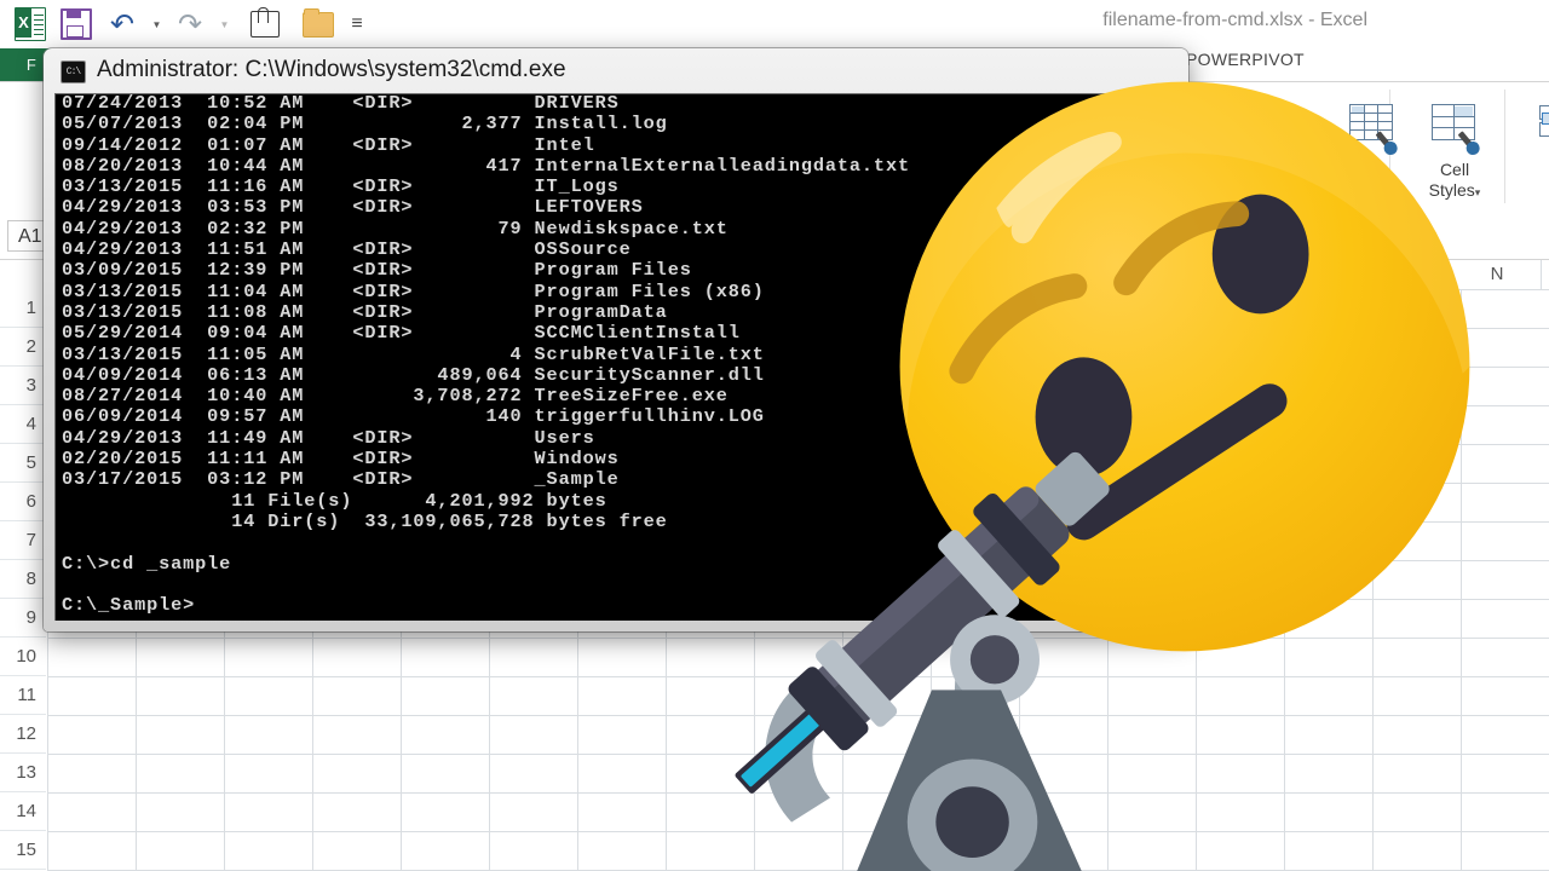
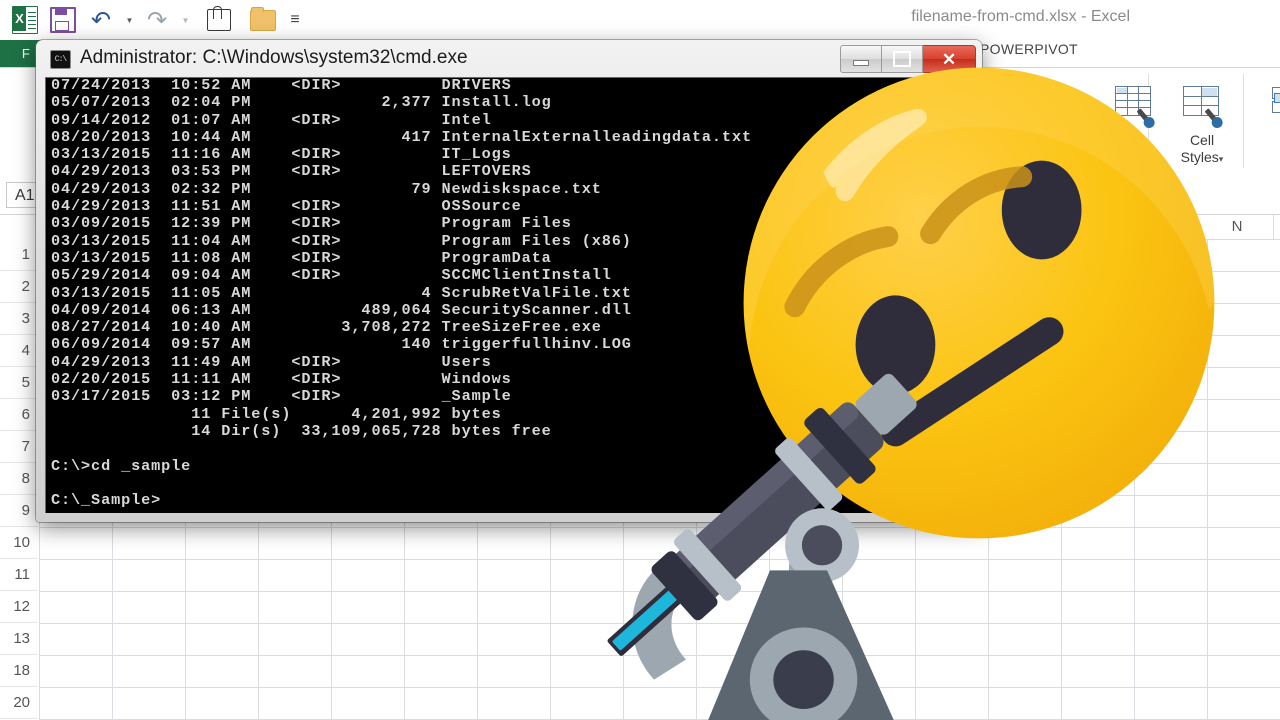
  X
  ↶
  ▼
  ↷
  ▼
  ≡
  filename-from-cmd.xlsx - Excel
  F
  POWERPIVOT
  Cell
  Styles▾
  A1
  N
  1
  2
  3
  4
  5
  6
  7
  8
  9
  10
  11
  12
  13
- 14
+ 18
- 15
+ 20
  C:\
  Administrator: C:\Windows\system32\cmd.exe
+ ✕
  07/24/2013 10:52 AM <DIR> DRIVERS
  05/07/2013 02:04 PM 2,377 Install.log
  09/14/2012 01:07 AM <DIR> Intel
  08/20/2013 10:44 AM 417 InternalExternalleadingdata.txt
  03/13/2015 11:16 AM <DIR> IT_Logs
  04/29/2013 03:53 PM <DIR> LEFTOVERS
  04/29/2013 02:32 PM 79 Newdiskspace.txt
  04/29/2013 11:51 AM <DIR> OSSource
  03/09/2015 12:39 PM <DIR> Program Files
  03/13/2015 11:04 AM <DIR> Program Files (x86)
  03/13/2015 11:08 AM <DIR> ProgramData
  05/29/2014 09:04 AM <DIR> SCCMClientInstall
  03/13/2015 11:05 AM 4 ScrubRetValFile.txt
  04/09/2014 06:13 AM 489,064 SecurityScanner.dll
  08/27/2014 10:40 AM 3,708,272 TreeSizeFree.exe
  06/09/2014 09:57 AM 140 triggerfullhinv.LOG
  04/29/2013 11:49 AM <DIR> Users
  02/20/2015 11:11 AM <DIR> Windows
  03/17/2015 03:12 PM <DIR> _Sample
  11 File(s) 4,201,992 bytes
  14 Dir(s) 33,109,065,728 bytes free
  C:\>cd _sample
  C:\_Sample>
